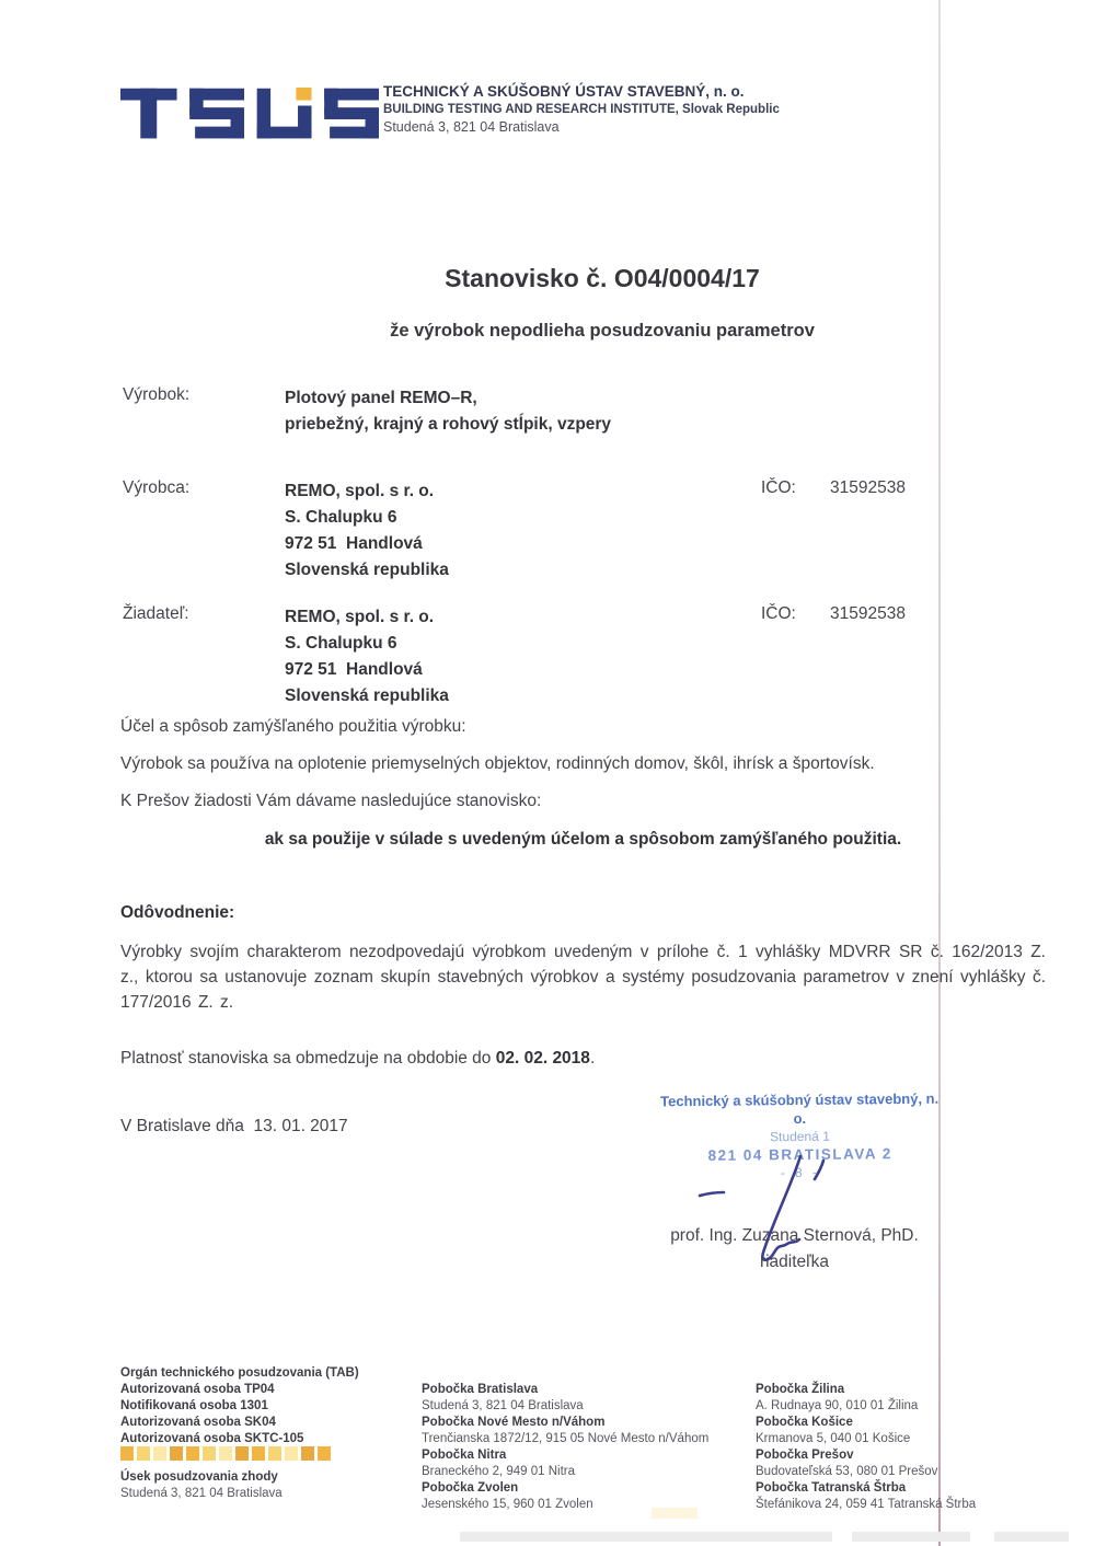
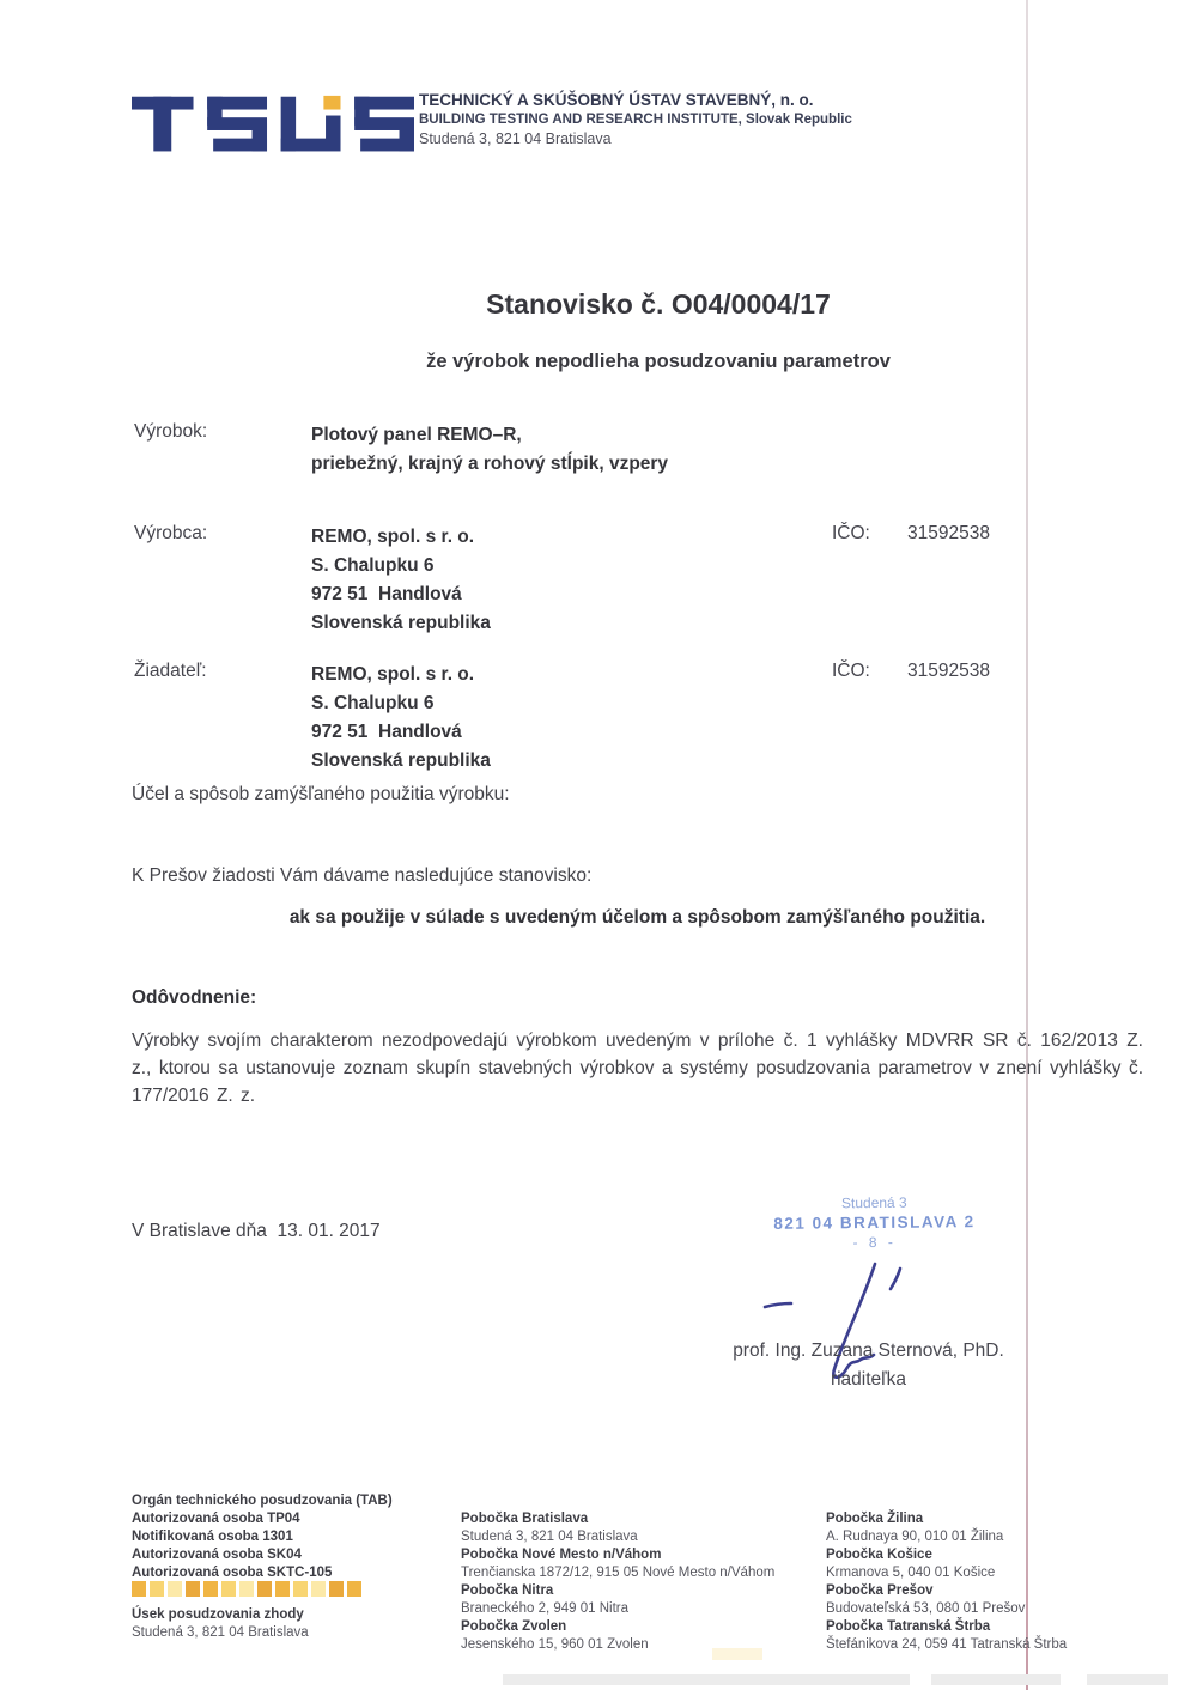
  TECHNICKÝ A SKÚŠOBNÝ ÚSTAV STAVEBNÝ, n. o.
  BUILDING TESTING AND RESEARCH INSTITUTE, Slovak Republic
  Studená 3, 821 04 Bratislava
  Stanovisko č. O04/0004/17
  že výrobok nepodlieha posudzovaniu parametrov
  Výrobok:
  Plotový panel REMO–R,
  priebežný, krajný a rohový stĺpik, vzpery
  Výrobca:
  REMO, spol. s r. o.
  S. Chalupku 6
  972 51 Handlová
  Slovenská republika
  IČO:
  31592538
  Žiadateľ:
  REMO, spol. s r. o.
  S. Chalupku 6
  972 51 Handlová
  Slovenská republika
  IČO:
  31592538
  Účel a spôsob zamýšľaného použitia výrobku:
- Výrobok sa používa na oplotenie priemyselných objektov, rodinných domov, škôl, ihrísk a športovísk.
  K Prešov žiadosti Vám dávame nasledujúce stanovisko:
  ak sa použije v súlade s uvedeným účelom a spôsobom zamýšľaného použitia.
  Odôvodnenie:
  Výrobky svojím charakterom nezodpovedajú výrobkom uvedeným v prílohe č. 1 vyhlášky MDVRR SR č. 162/2013 Z. z., ktorou sa ustanovuje zoznam skupín stavebných výrobkov a systémy posudzovania parametrov v znení vyhlášky č. 177/2016 Z. z.
- Platnosť stanoviska sa obmedzuje na obdobie do 02. 02. 2018.
- Technický a skúšobný ústav stavebný, n. o.
- Studená 1
+ Studená 3
  821 04 BRATISLAVA 2
  - 8 -
  V Bratislave dňa 13. 01. 2017
  prof. Ing. Zuzana Sternová, PhD.
  riaditeľka
  Orgán technického posudzovania (TAB)
  Autorizovaná osoba TP04
  Notifikovaná osoba 1301
  Autorizovaná osoba SK04
  Autorizovaná osoba SKTC-105
  Úsek posudzovania zhody
  Studená 3, 821 04 Bratislava
  Pobočka Bratislava
  Studená 3, 821 04 Bratislava
  Pobočka Nové Mesto n/Váhom
  Trenčianska 1872/12, 915 05 Nové Mesto n/Váhom
  Pobočka Nitra
  Braneckého 2, 949 01 Nitra
  Pobočka Zvolen
  Jesenského 15, 960 01 Zvolen
  Pobočka Žilina
  A. Rudnaya 90, 010 01 Žilina
  Pobočka Košice
  Krmanova 5, 040 01 Košice
  Pobočka Prešov
  Budovateľská 53, 080 01 Prešov
  Pobočka Tatranská Štrba
  Štefánikova 24, 059 41 Tatranská Štrba
